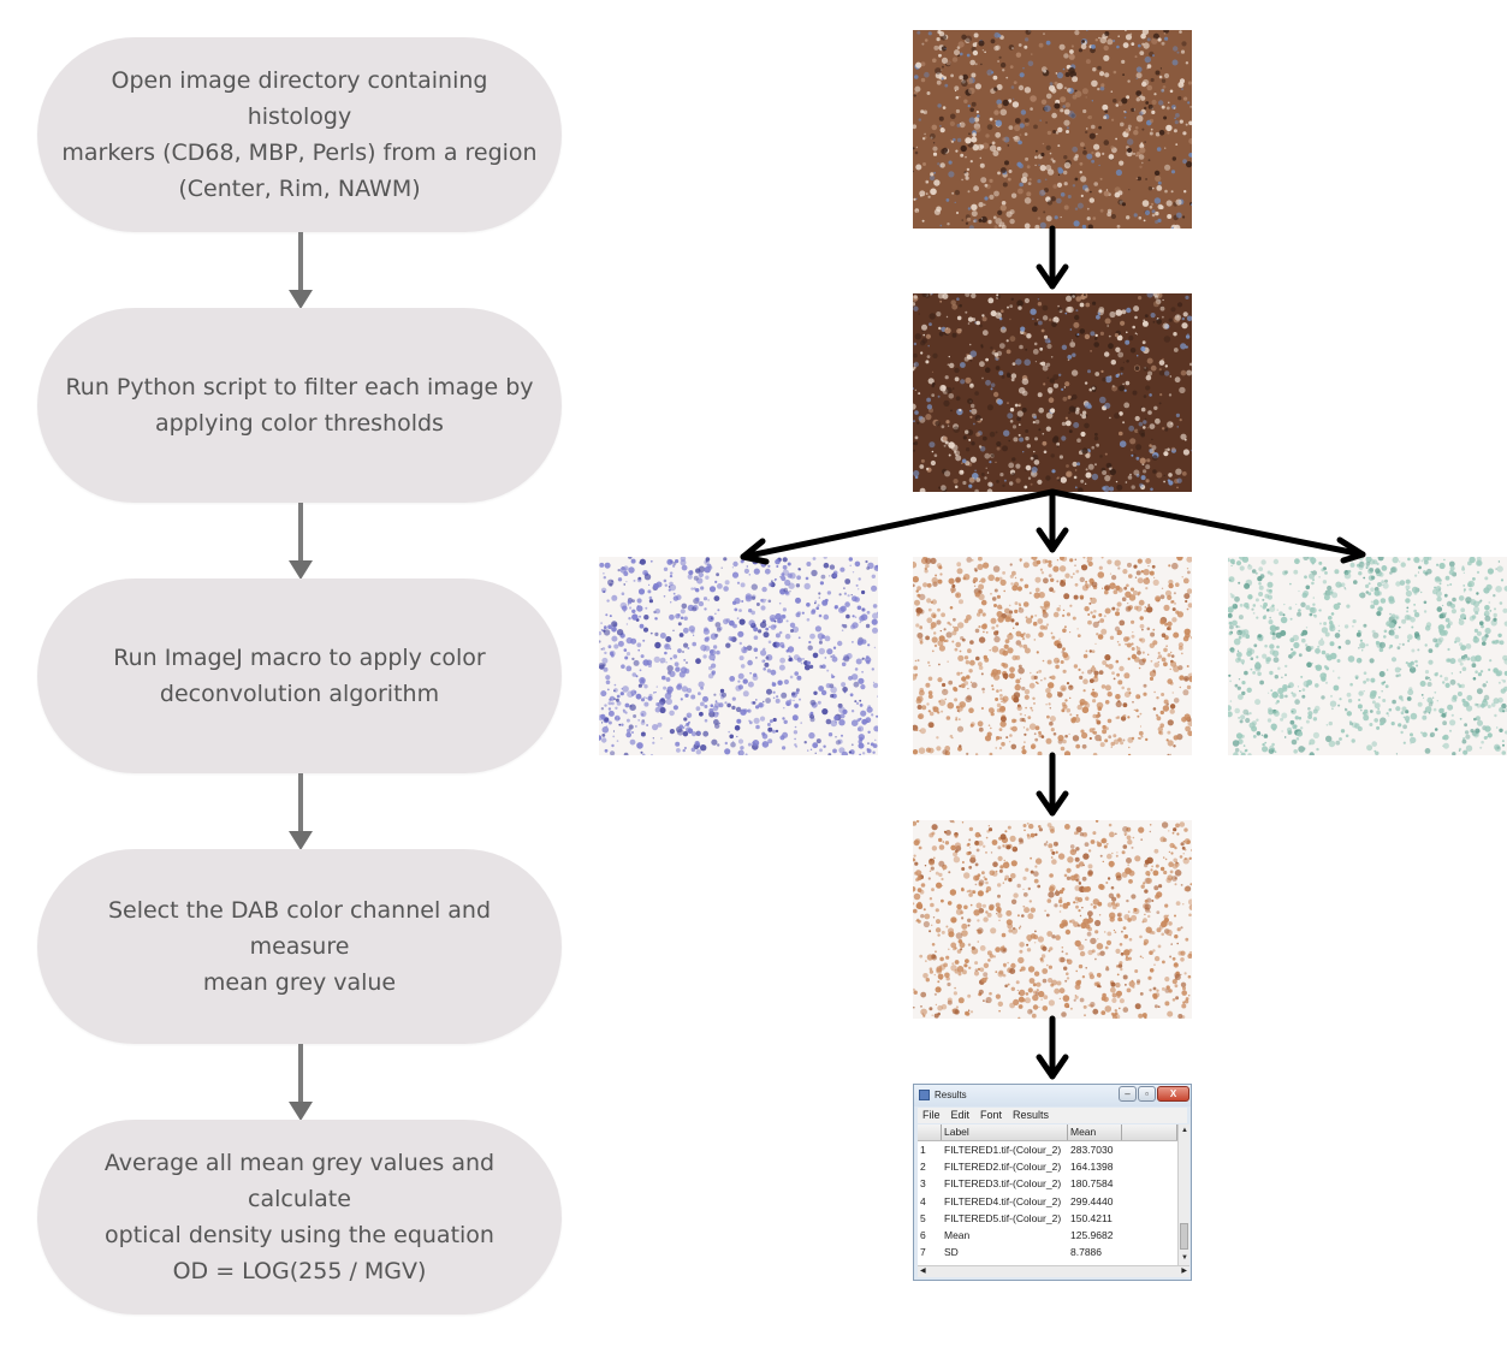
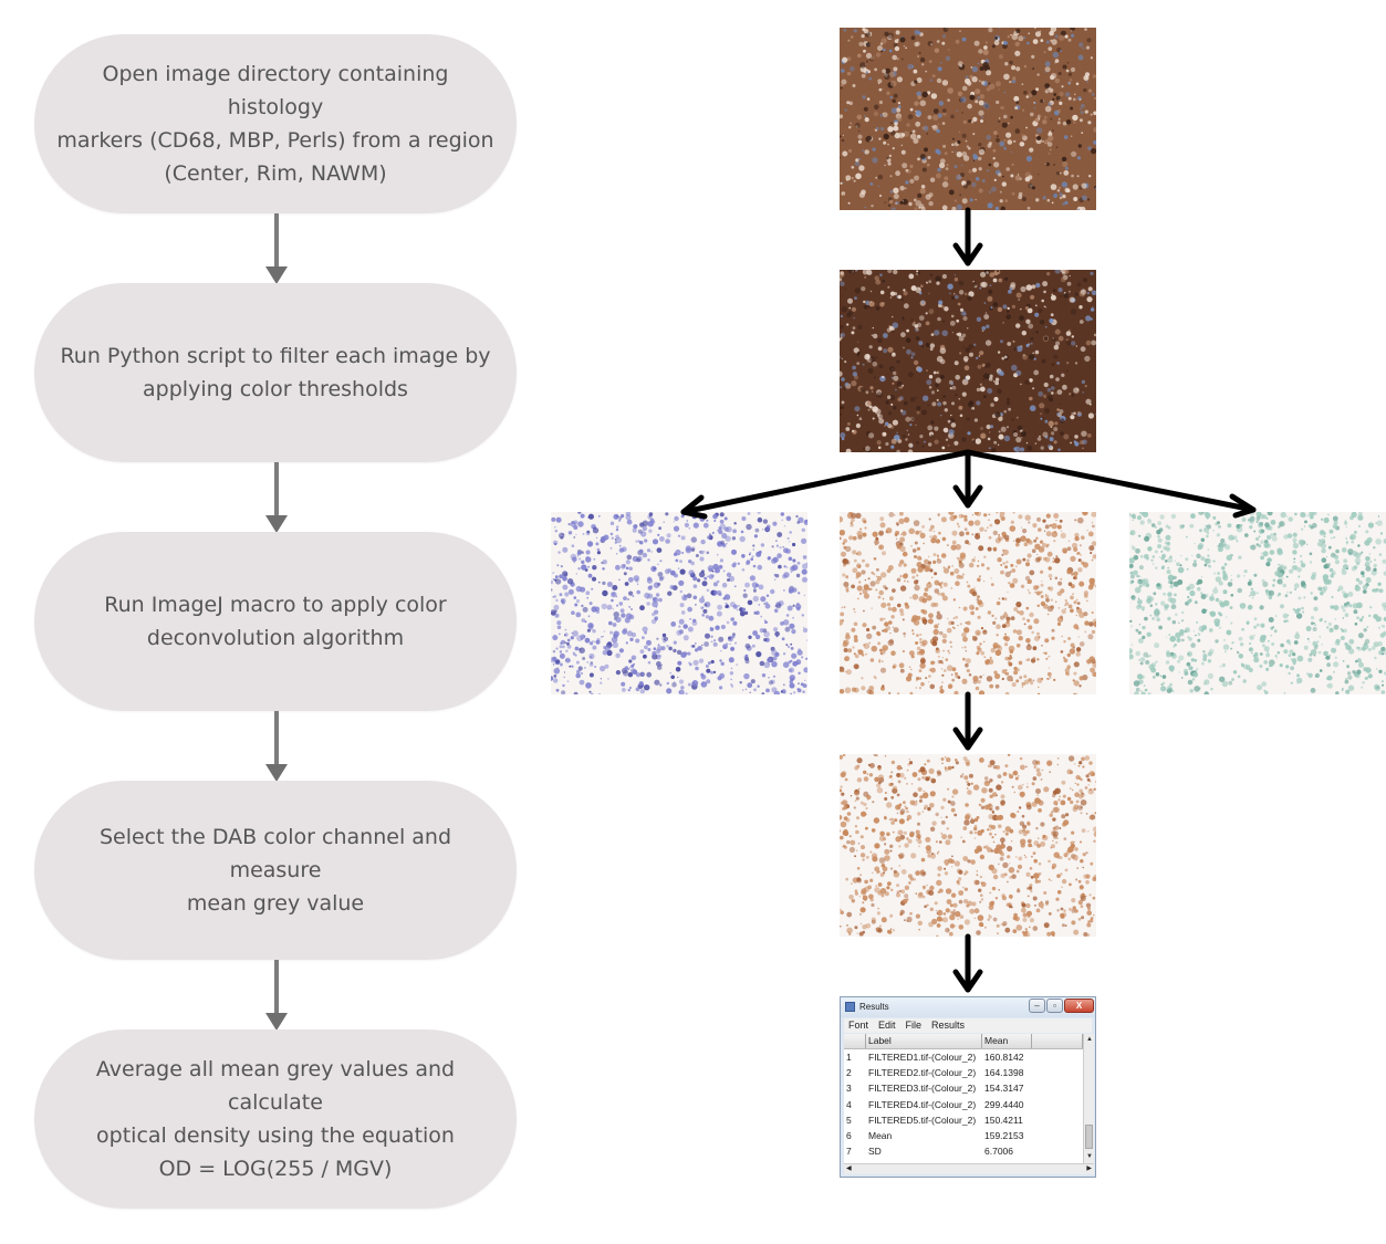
  Open image directory containing histology
  markers (CD68, MBP, Perls) from a region
  (Center, Rim, NAWM)
  Run Python script to filter each image by
  applying color thresholds
  Run ImageJ macro to apply color
  deconvolution algorithm
  Select the DAB color channel and measure
  mean grey value
  Average all mean grey values and calculate
  optical density using the equation
  OD = LOG(255 / MGV)
  Results
  –
  ▫
  X
- File
+ Font
  Edit
- Font
+ File
  Results
  Label
  Mean
  1
  FILTERED1.tif-(Colour_2)
- 283.7030
+ 160.8142
  2
  FILTERED2.tif-(Colour_2)
  164.1398
  3
  FILTERED3.tif-(Colour_2)
- 180.7584
+ 154.3147
  4
  FILTERED4.tif-(Colour_2)
  299.4440
  5
  FILTERED5.tif-(Colour_2)
  150.4211
  6
  Mean
- 125.9682
+ 159.2153
  7
  SD
- 8.7886
+ 6.7006
